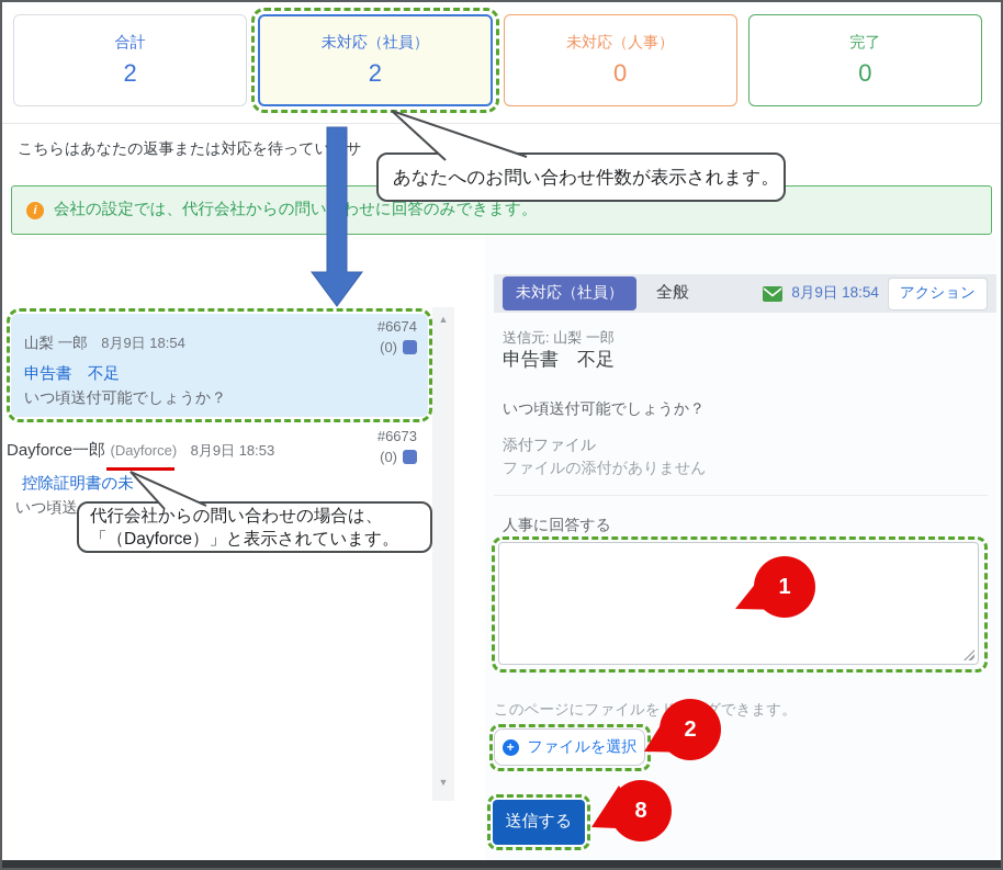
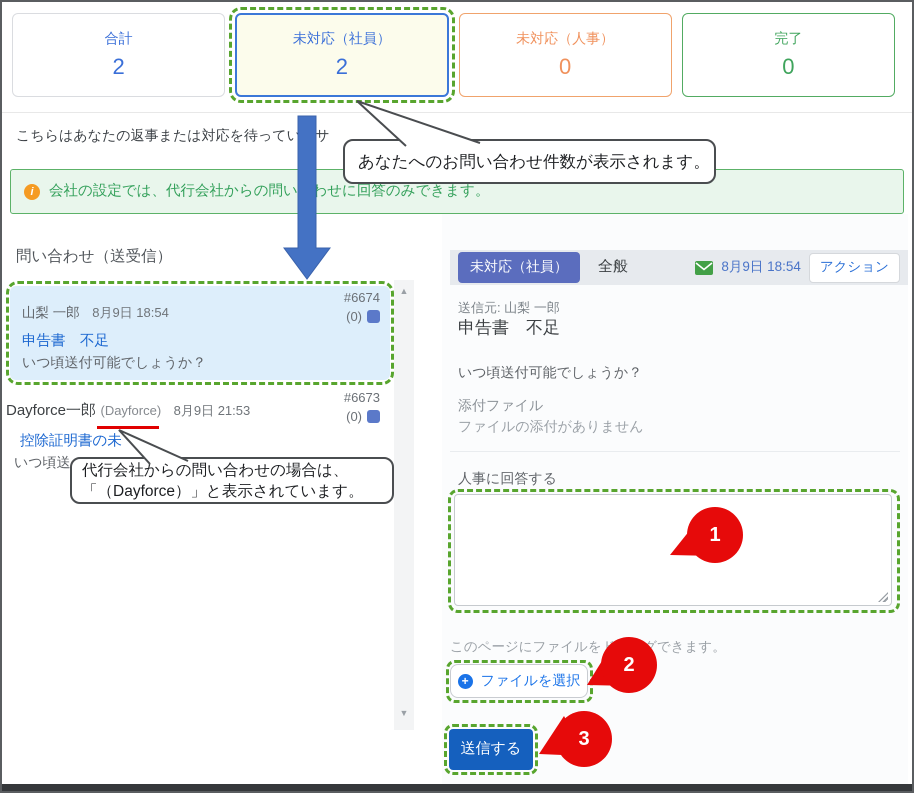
  合計
  2
  未対応（社員）
  2
  未対応（人事）
  0
  完了
  0
  こちらはあなたの返事または対応を待っていサ
  i
  会社の設定では、代行会社からの問いわせに回答のみできます。
+ 問い合わせ（送受信）
  #6674
  (0)
  山梨 一郎 8月9日 18:54
  申告書 不足
  いつ頃送付可能でしょうか？
  #6673
  (0)
- Dayforce一郎 (Dayforce) 8月9日 18:53
+ Dayforce一郎 (Dayforce) 8月9日 21:53
  控除証明書の未
  いつ頃送
  ▲
  ▼
  未対応（社員）
  全般
  8月9日 18:54
  アクション
  送信元: 山梨 一郎
  申告書 不足
  いつ頃送付可能でしょうか？
  添付ファイル
  ファイルの添付がありません
  人事に回答する
  このページにファイルをできます。
  +
  ファイルを選択
  送信する
  あなたへのお問い合わせ件数が表示されます。
  代行会社からの問い合わせの場合は、
  「（Dayforce）」と表示されています。
  1
  2
- 8
+ 3
